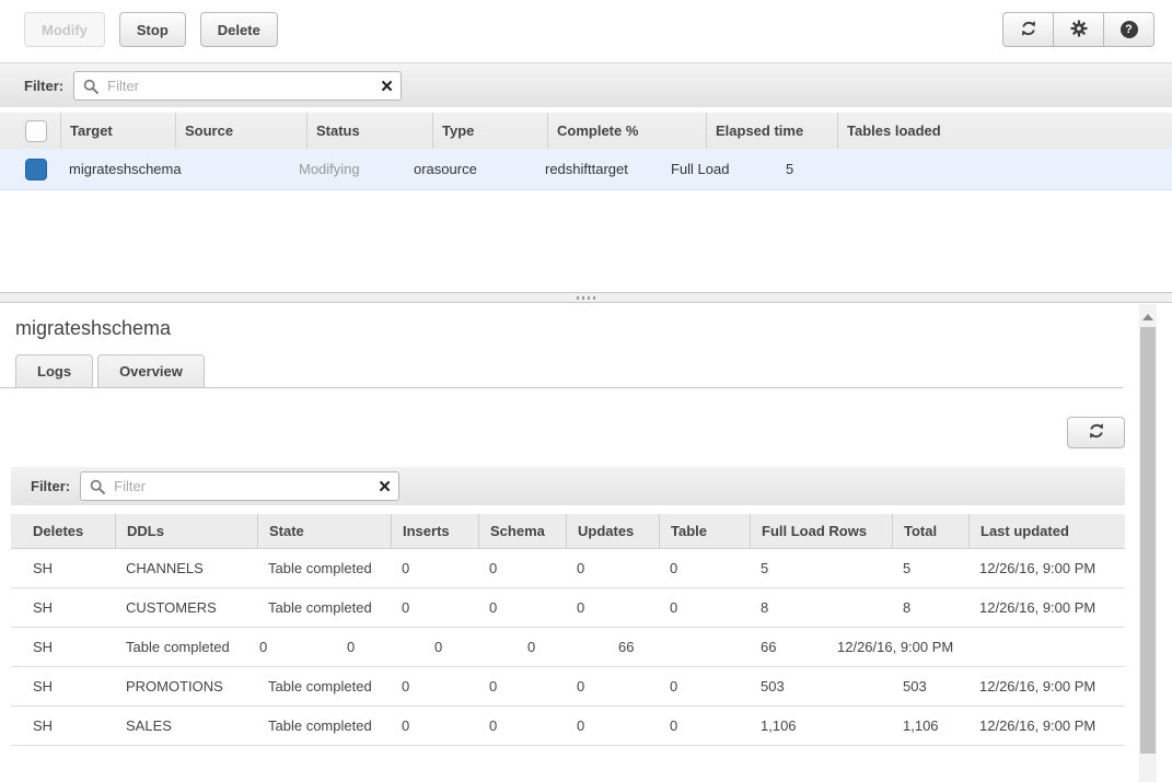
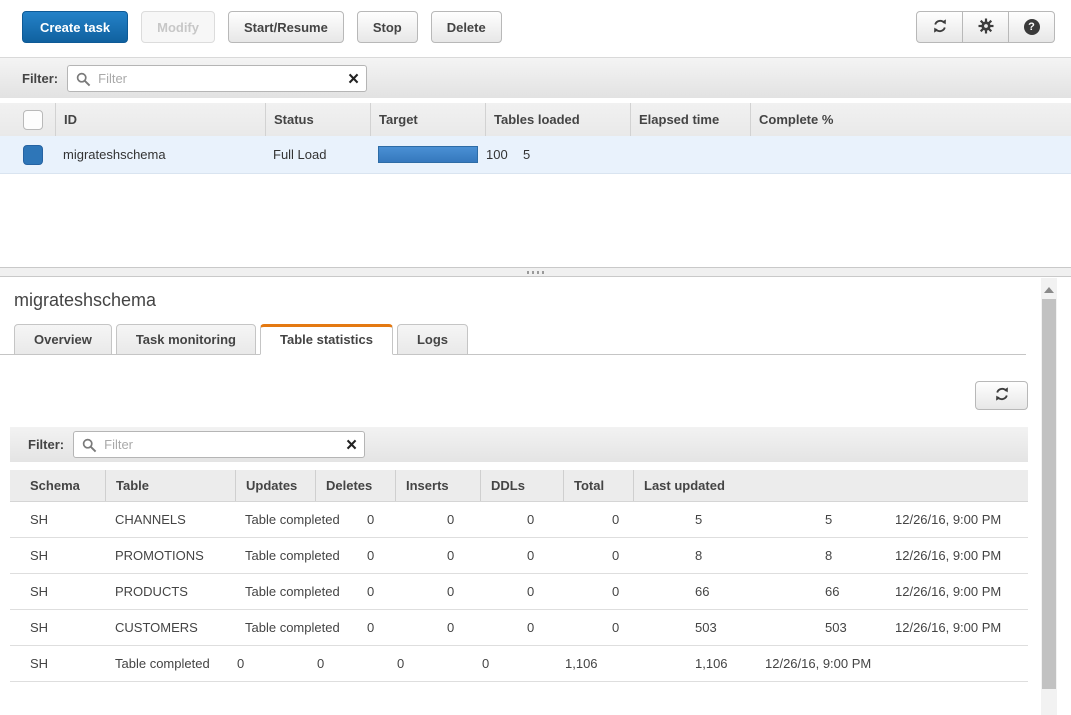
+ Create task
  Modify
+ Start/Resume
  Stop
  Delete
  ?
  Filter:
  Filter
  ×
+ ID
- Target
+ Status
- Source
- Status
+ Target
- Type
- Complete %
+ Tables loaded
  Elapsed time
- Tables loaded
+ Complete %
  migrateshschema
- Modifying
- orasource
- redshifttarget
  Full Load
+ 100
  5
  migrateshschema
- Logs
+ Overview
+ Task monitoring
+ Table statistics
- Overview
+ Logs
  Filter:
  Filter
  ×
- Deletes
+ Schema
- DDLs
+ Table
- State
- Inserts
+ Updates
- Schema
+ Deletes
- Updates
+ Inserts
- Table
+ DDLs
- Full Load Rows
  Total
  Last updated
  SH
  CHANNELS
  Table completed
  0
  0
  0
  0
  5
  5
  12/26/16, 9:00 PM
  SH
- CUSTOMERS
+ PROMOTIONS
  Table completed
  0
  0
  0
  0
  8
  8
  12/26/16, 9:00 PM
  SH
+ PRODUCTS
  Table completed
  0
  0
  0
  0
  66
  66
  12/26/16, 9:00 PM
  SH
- PROMOTIONS
+ CUSTOMERS
  Table completed
  0
  0
  0
  0
  503
  503
  12/26/16, 9:00 PM
  SH
- SALES
  Table completed
  0
  0
  0
  0
  1,106
  1,106
  12/26/16, 9:00 PM
